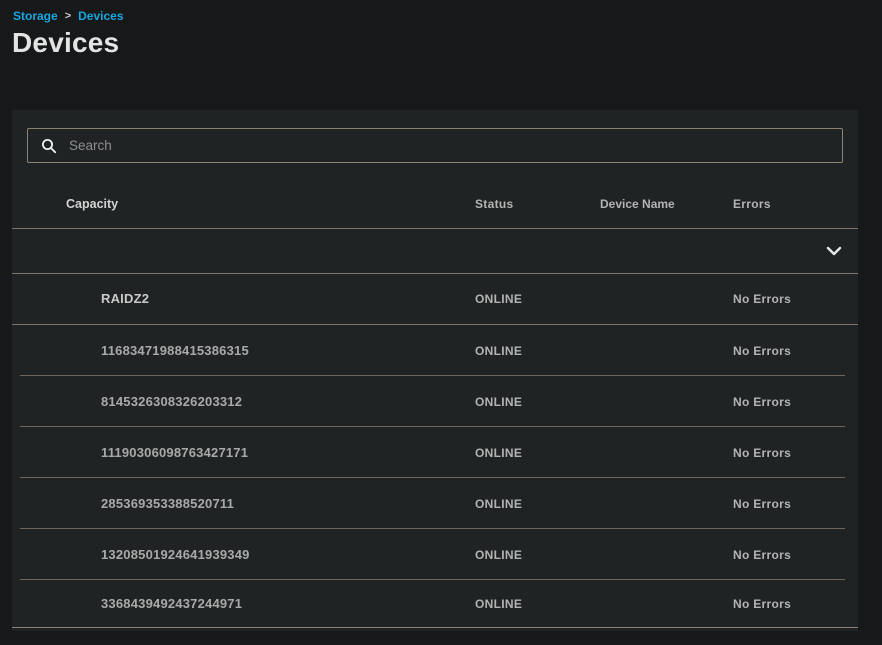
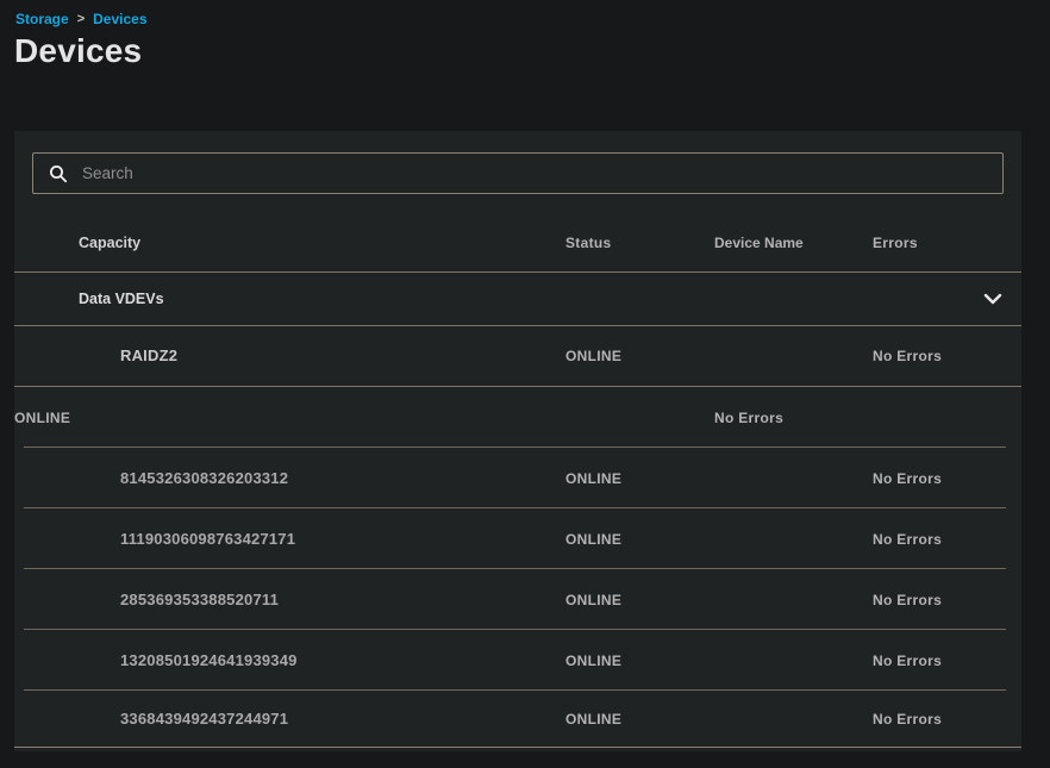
  Storage
  >
  Devices
  Devices
  Search
  Capacity
  Status
  Device Name
  Errors
+ Data VDEVs
  RAIDZ2
  ONLINE
  No Errors
- 11683471988415386315
  ONLINE
  No Errors
  8145326308326203312
  ONLINE
  No Errors
  11190306098763427171
  ONLINE
  No Errors
  285369353388520711
  ONLINE
  No Errors
  13208501924641939349
  ONLINE
  No Errors
  3368439492437244971
  ONLINE
  No Errors
